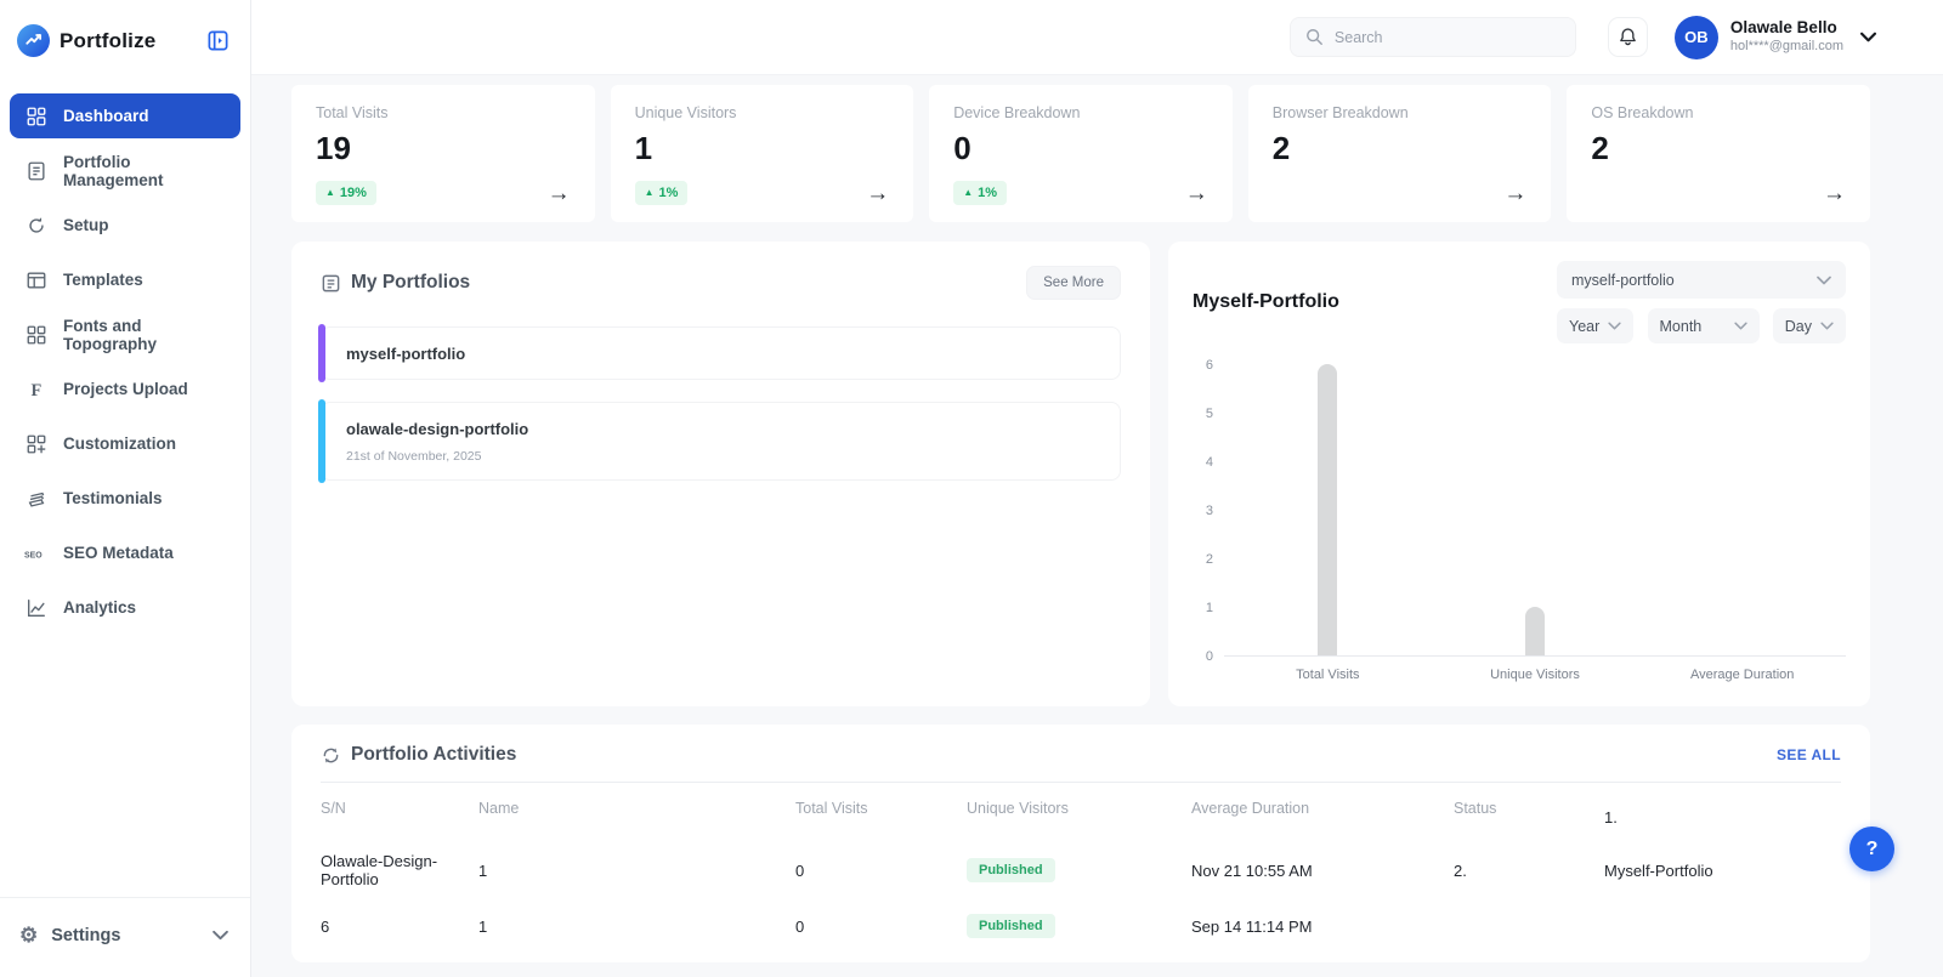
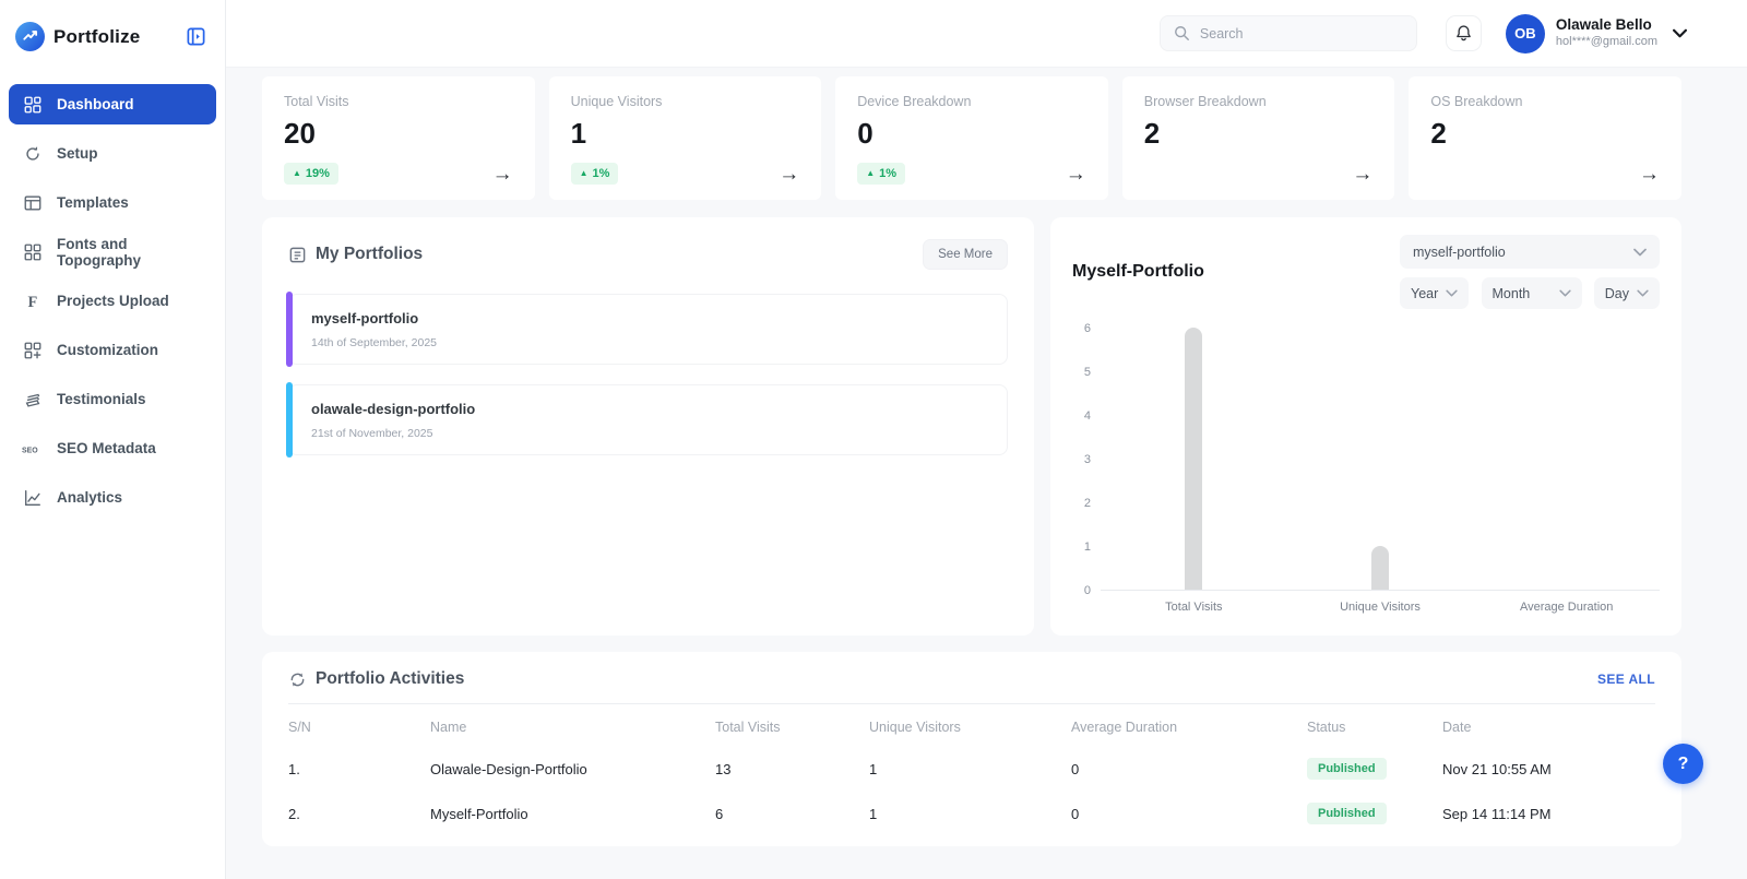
  Portfolize
  Dashboard
- Portfolio Management
  Setup
  Templates
  Fonts and Topography
  F
  Projects Upload
  Customization
  Testimonials
  SEO Metadata
  Analytics
- ⚙
- Settings
  Search
  OB
  Olawale Bello
  hol****@gmail.com
  Total Visits
- 19
+ 20
  ▲
  19%
  →
  Unique Visitors
  1
  ▲
  1%
  →
  Device Breakdown
  0
  ▲
  1%
  →
  Browser Breakdown
  2
  →
  OS Breakdown
  2
  →
  My Portfolios
  See More
  myself-portfolio
+ 14th of September, 2025
  olawale-design-portfolio
  21st of November, 2025
  Myself-Portfolio
  myself-portfolio
  Year
  Month
  Day
  0
  1
  2
  3
  4
  5
  6
  Total Visits
  Unique Visitors
  Average Duration
  Portfolio Activities
  SEE ALL
  S/N
  Name
  Total Visits
  Unique Visitors
  Average Duration
  Status
+ Date
  1.
  Olawale-Design-Portfolio
+ 13
  1
  0
  Published
  Nov 21 10:55 AM
  2.
  Myself-Portfolio
  6
  1
  0
  Published
  Sep 14 11:14 PM
  ?
